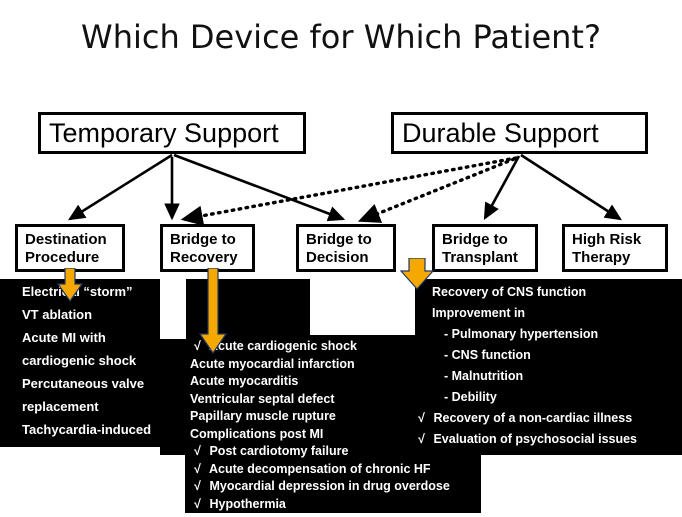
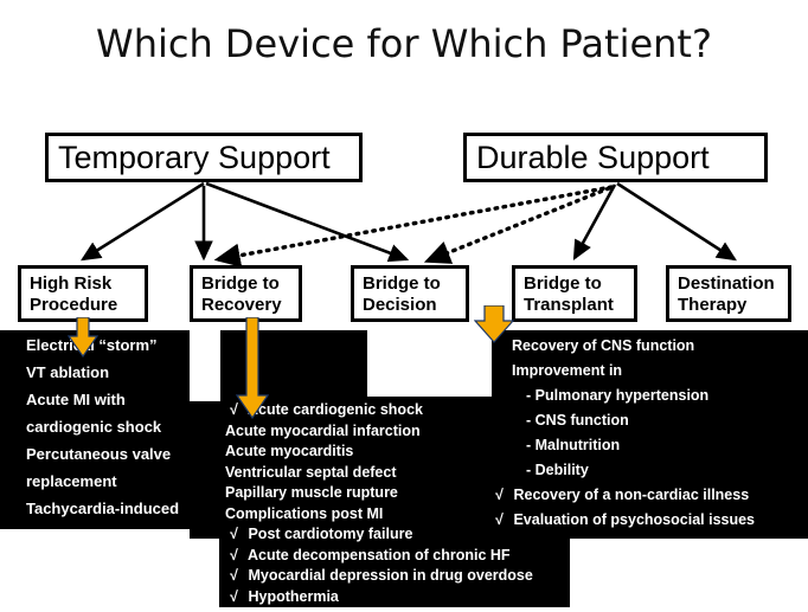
  Which Device for Which Patient?
  Temporary Support
  Durable Support
- Destination
+ High Risk
  Procedure
  Bridge to
  Recovery
  Bridge to
  Decision
  Bridge to
  Transplant
- High Risk
+ Destination
  Therapy
  Electril “storm”
  VT ablation
  Acute MI with
  cardiogenic shock
  Percutaneous valve
  replacement
  Tachycardia-induced
  cardiomyopathy
  √ cute cardiogenic shock
  Acute myocardial infarction
  Acute myocarditis
  Ventricular septal defect
  Papillary muscle rupture
  Complications post MI
  √ Post cardiotomy failure
  √ Acute decompensation of chronic HF
  √ Myocardial depression in drug overdose
  √ Hypothermia
  Recovery of CNS function
  Improvement in
  - Pulmonary hypertension
  - CNS function
  - Malnutrition
  - Debility
  √ Recovery of a non-cardiac illness
  √ Evaluation of psychosocial issues
